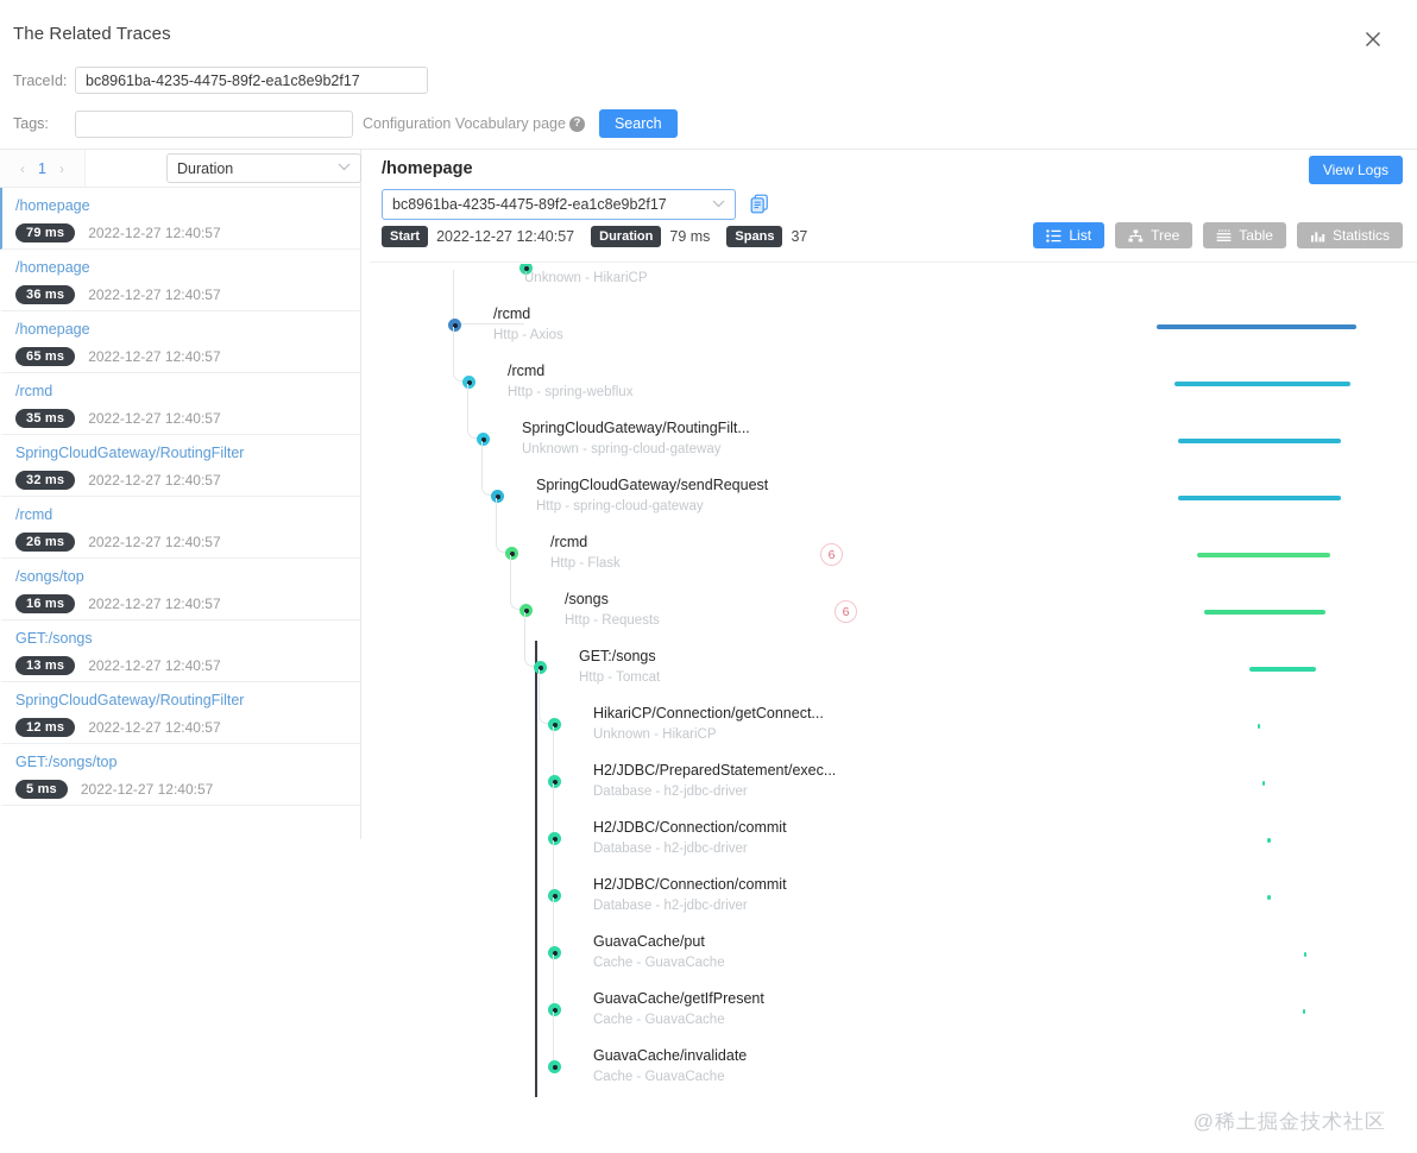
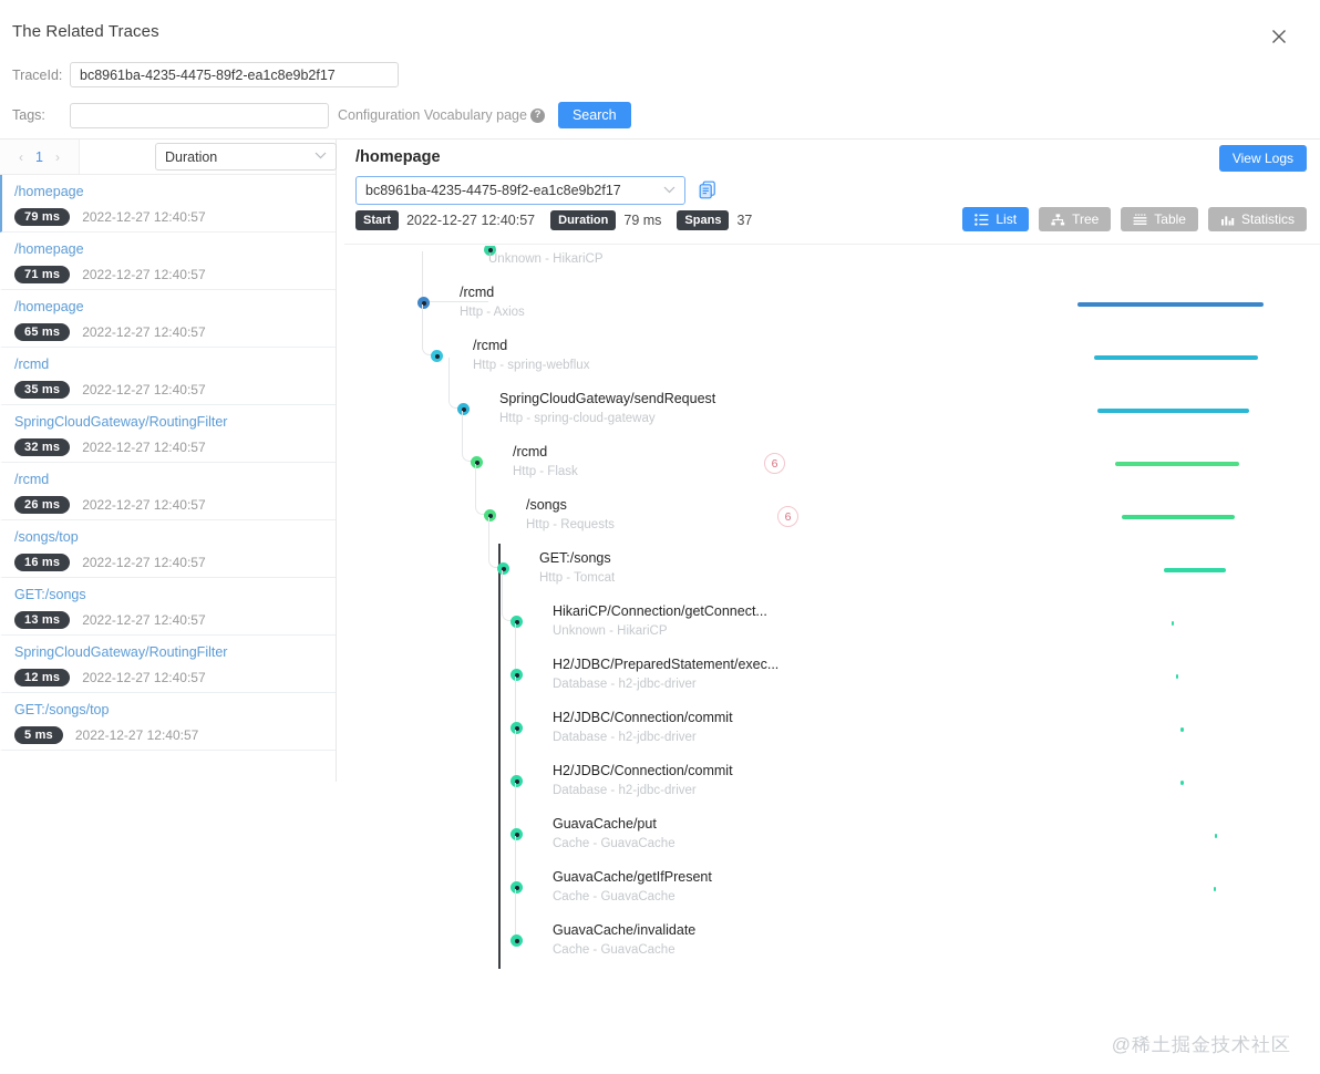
  The Related Traces
  TraceId:
  bc8961ba-4235-4475-89f2-ea1c8e9b2f17
  Tags:
  Configuration Vocabulary page
  ?
  Search
  ‹
  1
  ›
  Duration
  /homepage
  79 ms
  2022-12-27 12:40:57
  /homepage
- 36 ms
+ 71 ms
  2022-12-27 12:40:57
  /homepage
  65 ms
  2022-12-27 12:40:57
  /rcmd
  35 ms
  2022-12-27 12:40:57
  SpringCloudGateway/RoutingFilter
  32 ms
  2022-12-27 12:40:57
  /rcmd
  26 ms
  2022-12-27 12:40:57
  /songs/top
  16 ms
  2022-12-27 12:40:57
  GET:/songs
  13 ms
  2022-12-27 12:40:57
  SpringCloudGateway/RoutingFilter
  12 ms
  2022-12-27 12:40:57
  GET:/songs/top
  5 ms
  2022-12-27 12:40:57
  /homepage
  View Logs
  bc8961ba-4235-4475-89f2-ea1c8e9b2f17
  Start
  2022-12-27 12:40:57
  Duration
  79 ms
  Spans
  37
  List
  Tree
  Table
  Statistics
  Unknown - HikariCP
  /rcmd
  Http - Axios
  /rcmd
  Http - spring-webflux
- SpringCloudGateway/RoutingFilt...
- Unknown - spring-cloud-gateway
  SpringCloudGateway/sendRequest
  Http - spring-cloud-gateway
  /rcmd
  Http - Flask
  6
  /songs
  Http - Requests
  6
  GET:/songs
  Http - Tomcat
  HikariCP/Connection/getConnect...
  Unknown - HikariCP
  H2/JDBC/PreparedStatement/exec...
  Database - h2-jdbc-driver
  H2/JDBC/Connection/commit
  Database - h2-jdbc-driver
  H2/JDBC/Connection/commit
  Database - h2-jdbc-driver
  GuavaCache/put
  Cache - GuavaCache
  GuavaCache/getIfPresent
  Cache - GuavaCache
  GuavaCache/invalidate
  Cache - GuavaCache
  @稀土掘金技术社区
